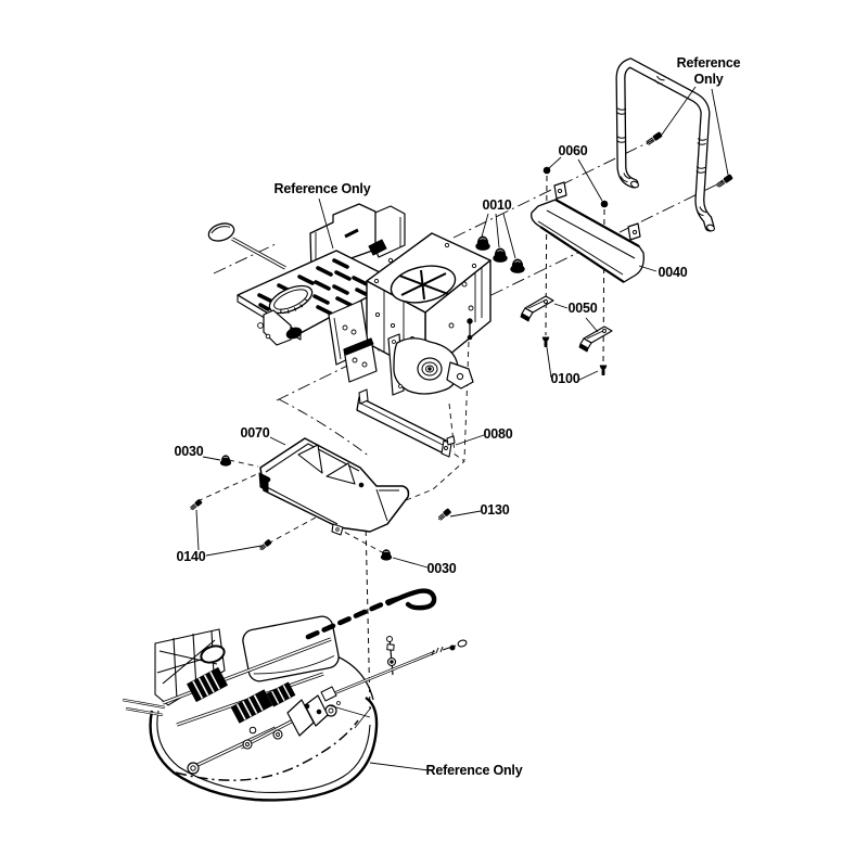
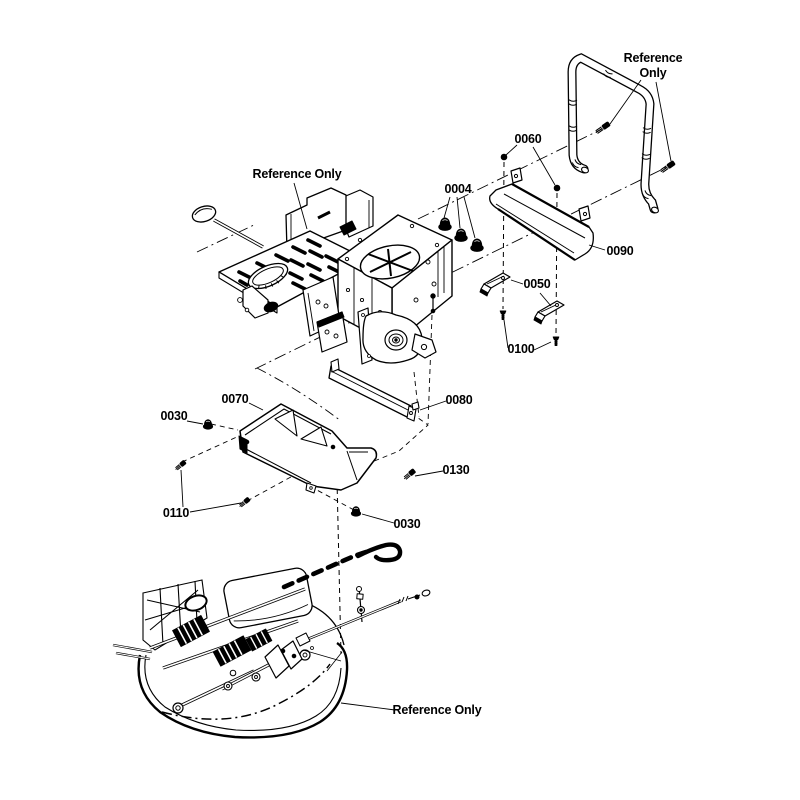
  Reference Only
- 0010
+ 0004
  0060
  Reference
  Only
- 0040
+ 0090
  0050
  0100
  0070
  0030
- 0140
+ 0110
  0030
  0130
  0080
  Reference Only
